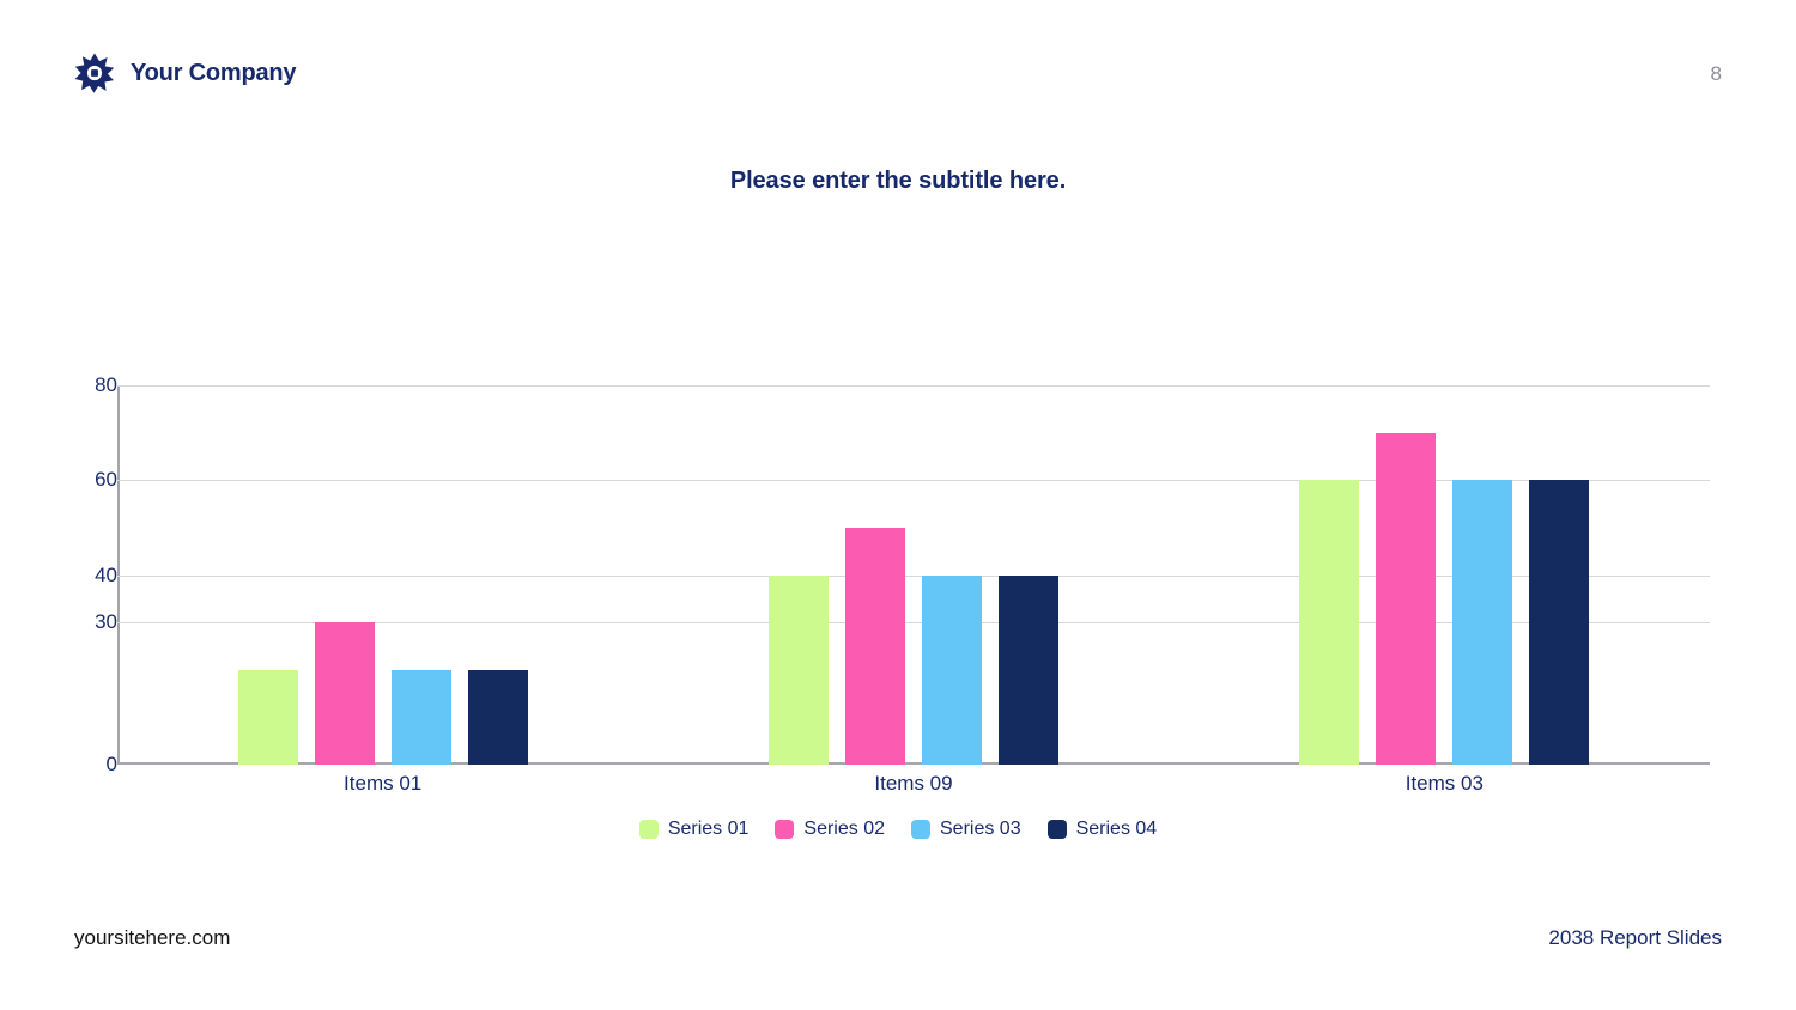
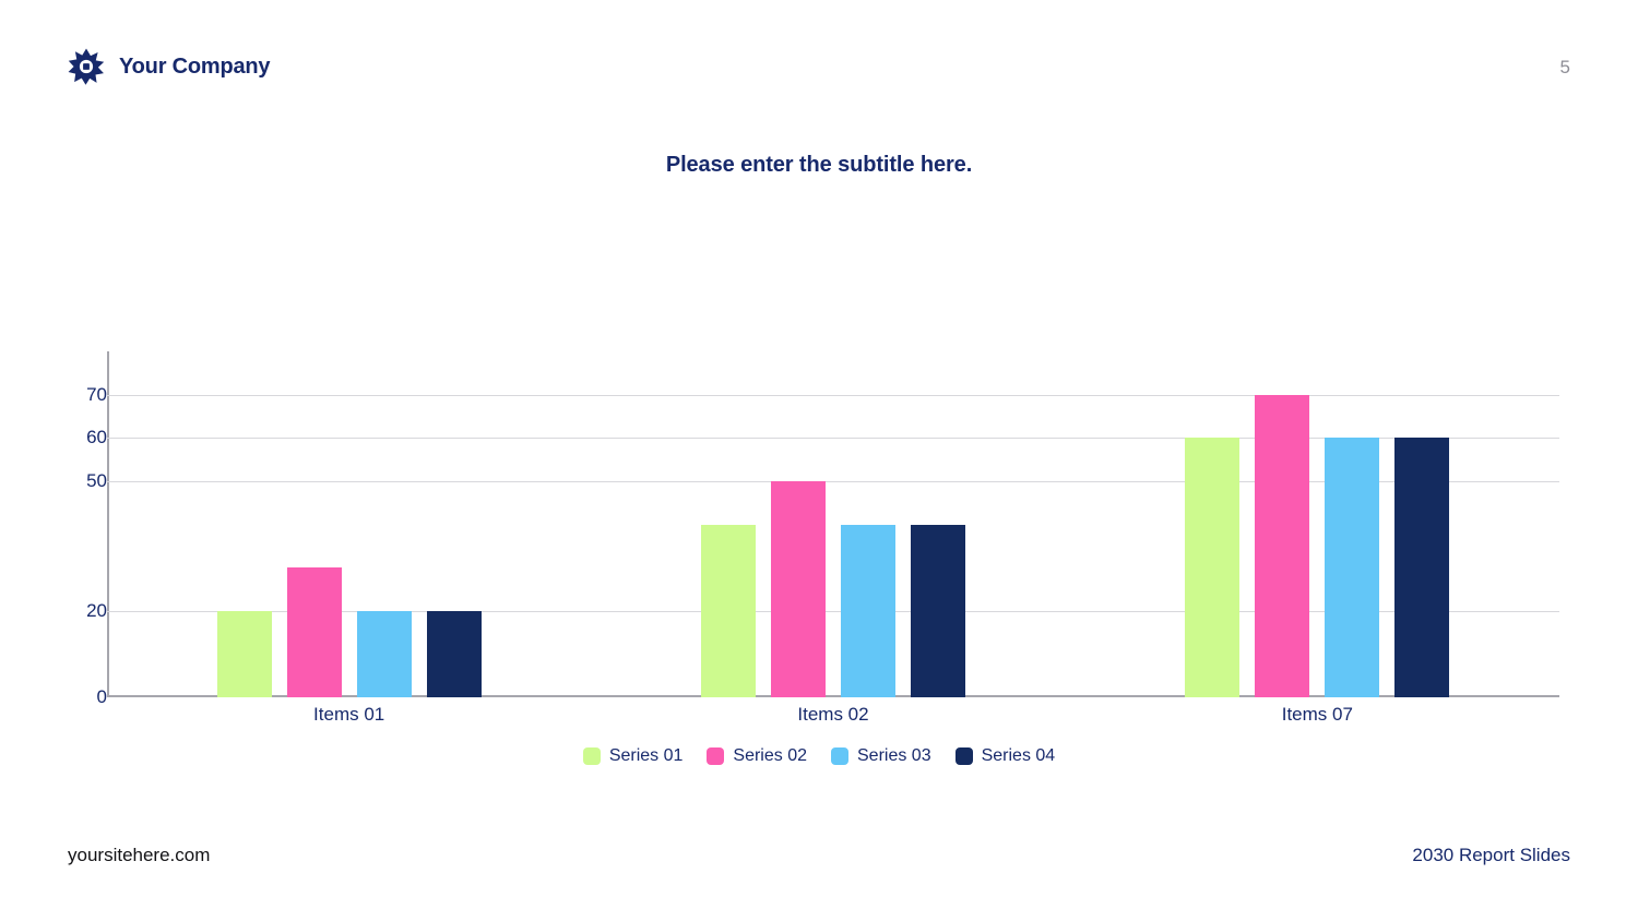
  Your Company
- 8
+ 5
  Please enter the subtitle here.
  0
- 30
+ 20
- 40
+ 50
  60
- 80
+ 70
  Items 01
- Items 09
+ Items 02
- Items 03
+ Items 07
  Series 01
  Series 02
  Series 03
  Series 04
  yoursitehere.com
- 2038 Report Slides
+ 2030 Report Slides
